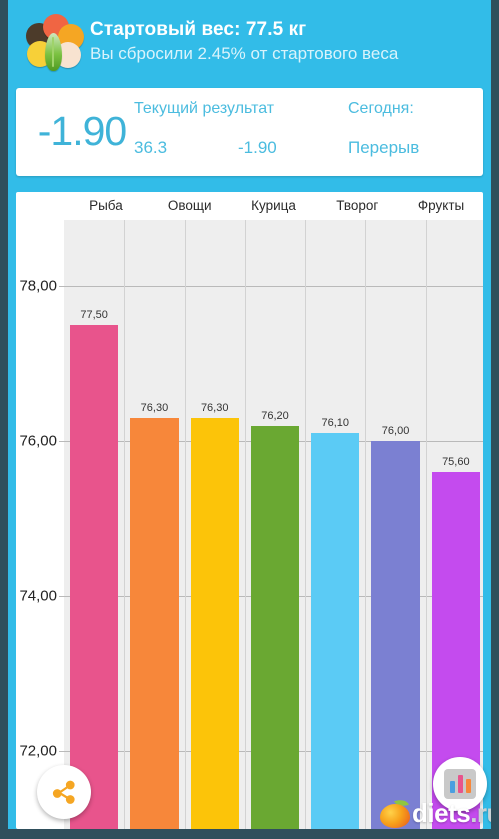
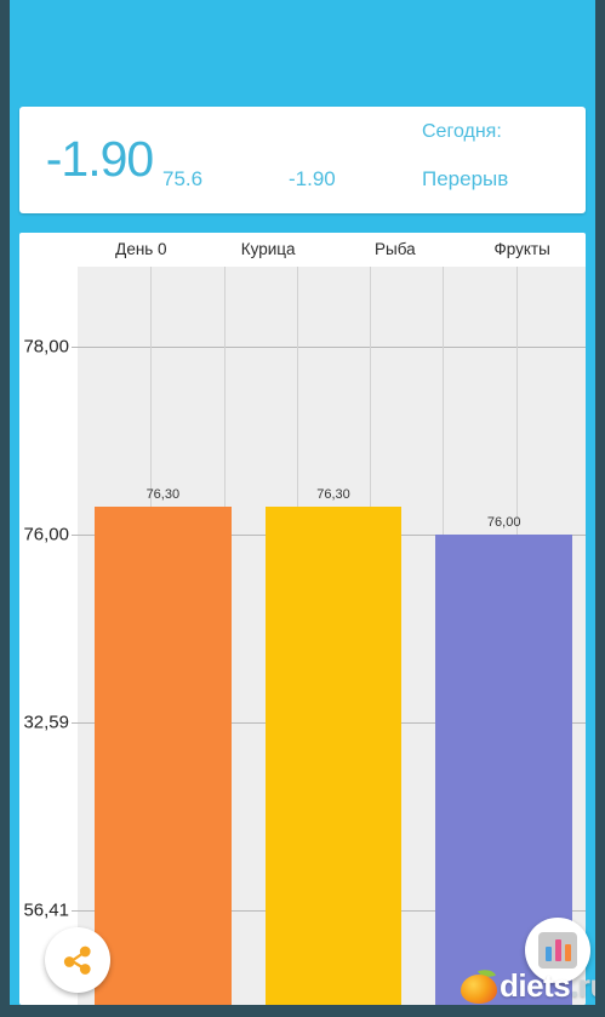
- Стартовый вес: 77.5 кг
- Вы сбросили 2.45% от стартового веса
  -1.90
- Текущий результат
  Сегодня:
- 36.3
+ 75.6
  -1.90
  Перерыв
+ День 0
- Рыба
+ Курица
- Овощи
- Курица
+ Рыба
- Творог
  Фрукты
  78,00
  76,00
- 74,00
+ 32,59
- 72,00
+ 56,41
- 77,50
  76,30
  76,30
- 76,20
- 76,10
  76,00
- 75,60
  diets.r
